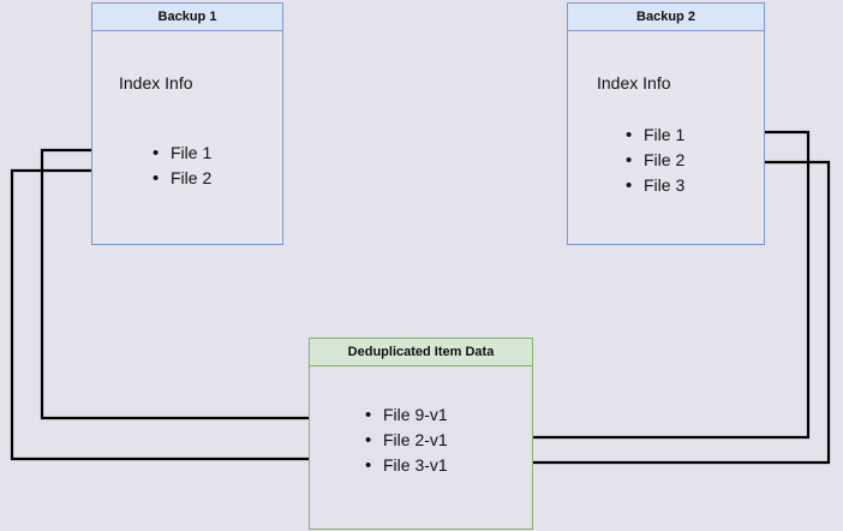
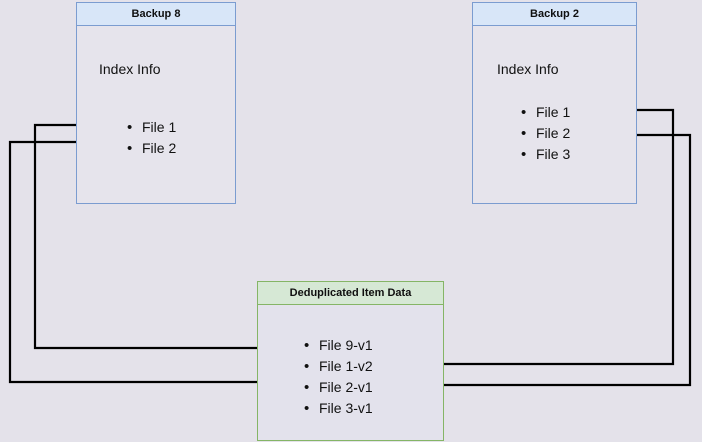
- Backup 1
+ Backup 8
  Index Info
  File 1
  File 2
  Backup 2
  Index Info
  File 1
  File 2
  File 3
  Deduplicated Item Data
  File 9-v1
+ File 1-v2
  File 2-v1
  File 3-v1
